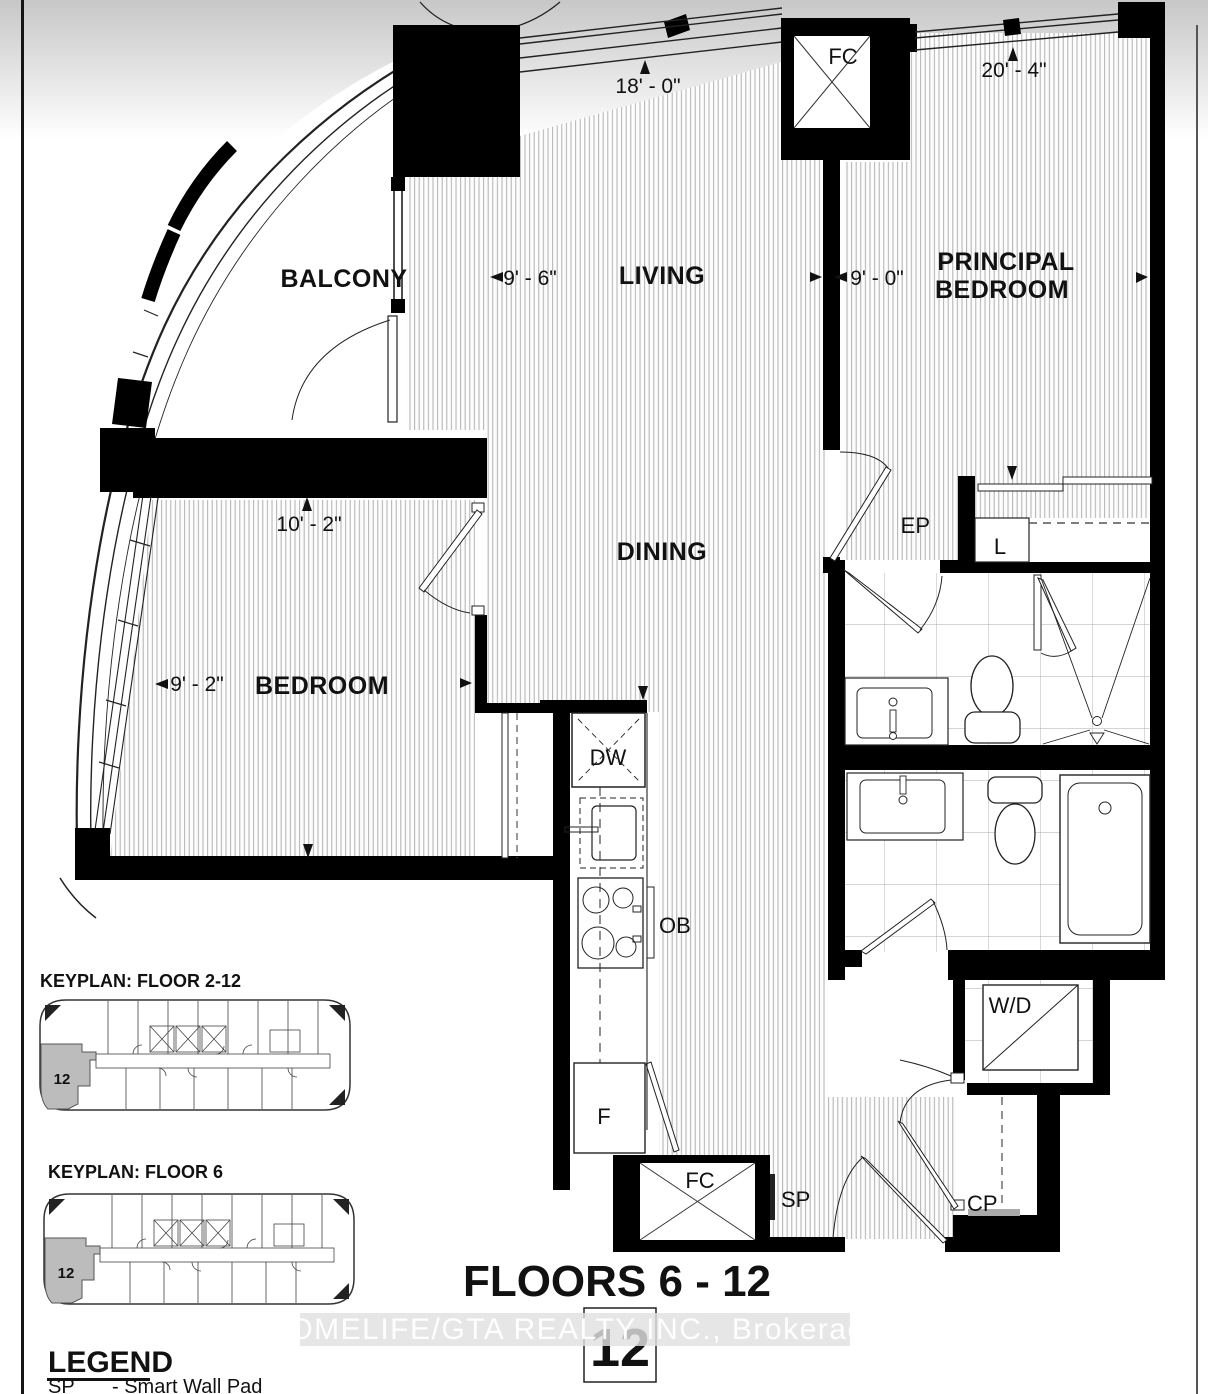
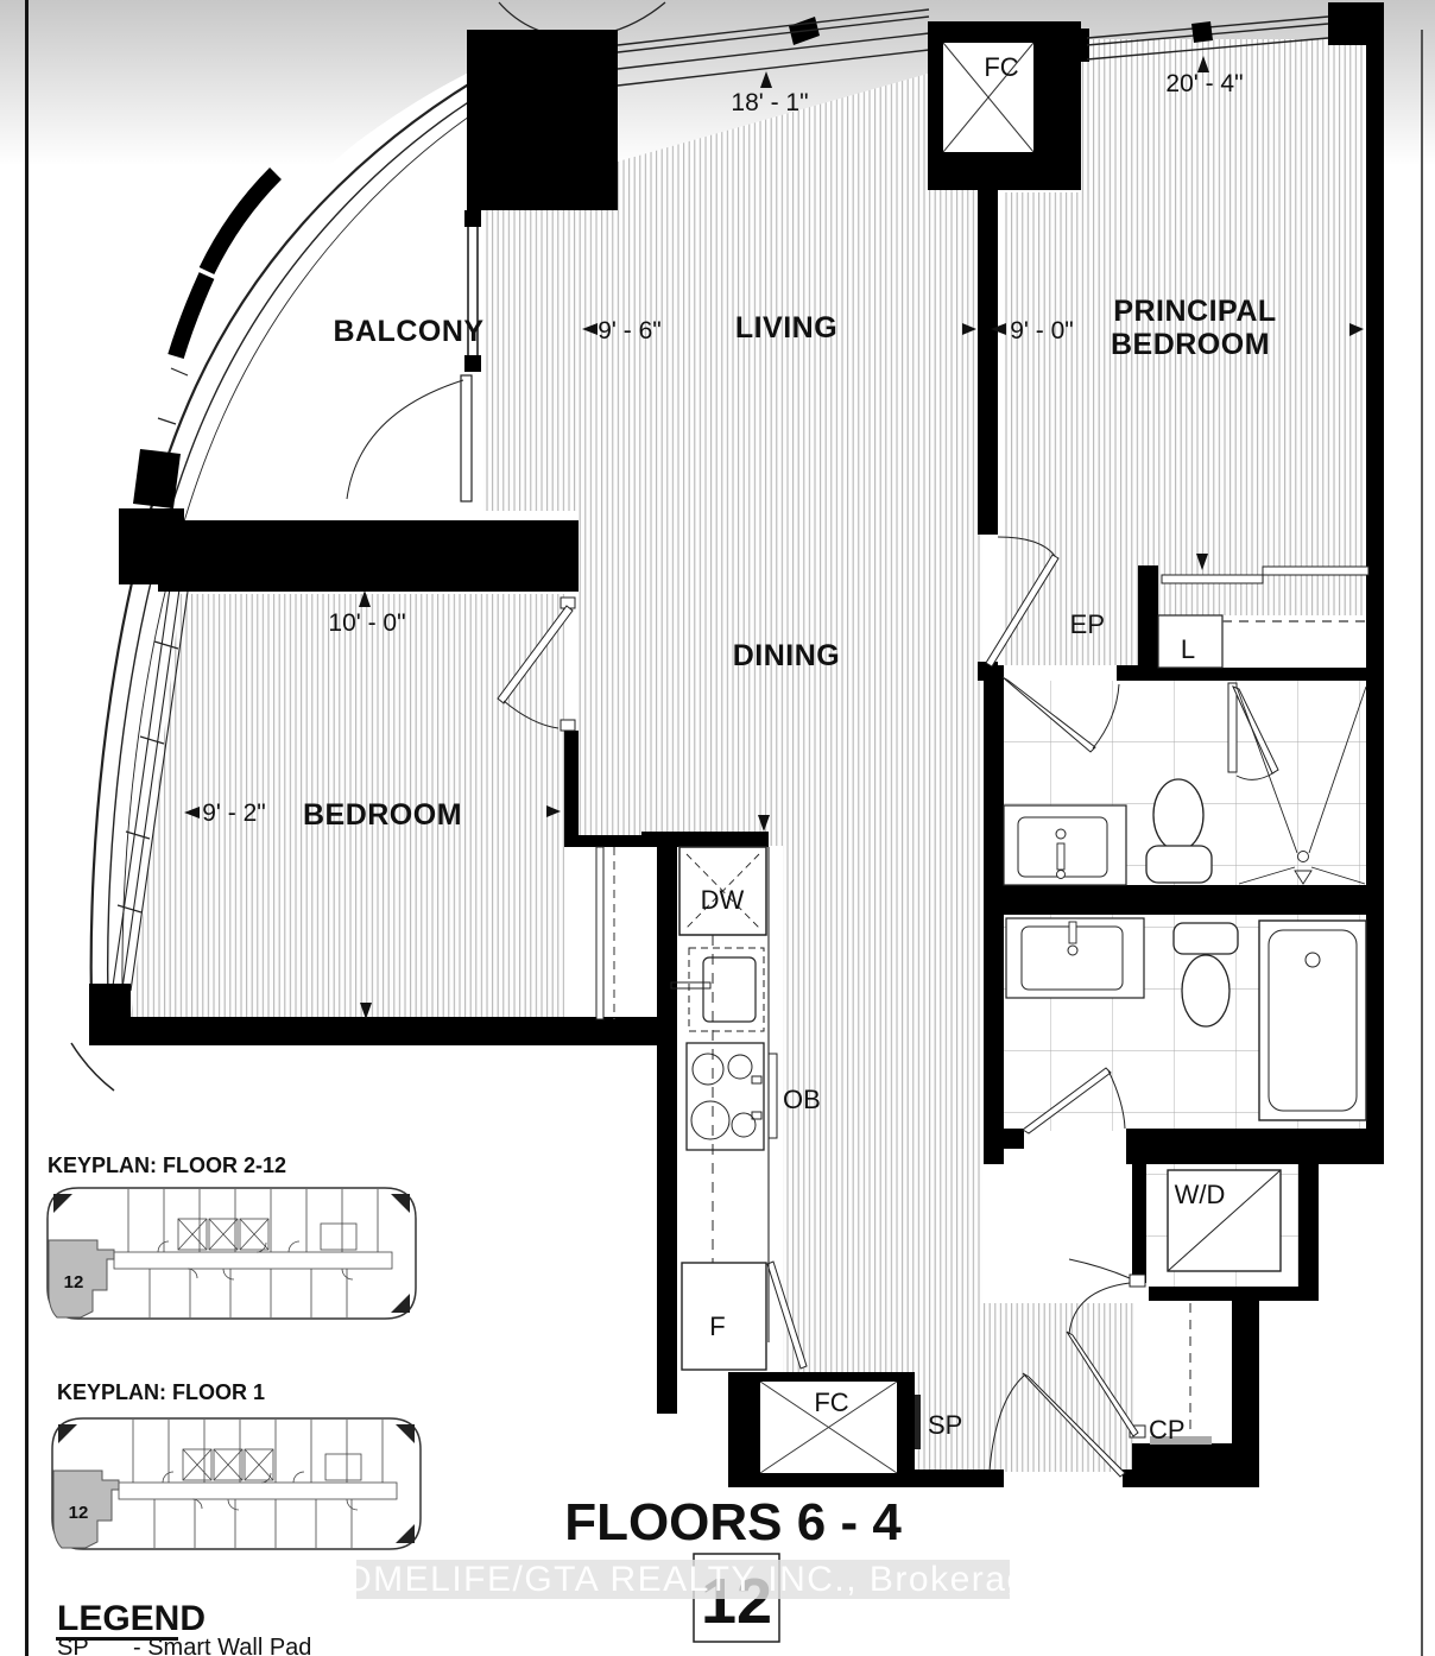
  BALCONY
  LIVING
  DINING
  BEDROOM
  PRINCIPAL
  BEDROOM
- 18' - 0"
+ 18' - 1"
  9' - 6"
  9' - 0"
  20' - 4"
- 10' - 2"
+ 10' - 0"
  9' - 2"
  FC
  FC
  DW
  OB
  F
  EP
  L
  W/D
  SP
  CP
  KEYPLAN: FLOOR 2-12
- KEYPLAN: FLOOR 6
+ KEYPLAN: FLOOR 1
- FLOORS 6 - 12
+ FLOORS 6 - 4
  12
  HOMELIFE/GTA REALTY INC., Brokerage
  LEGEND
  SP
  - Smart Wall Pad
